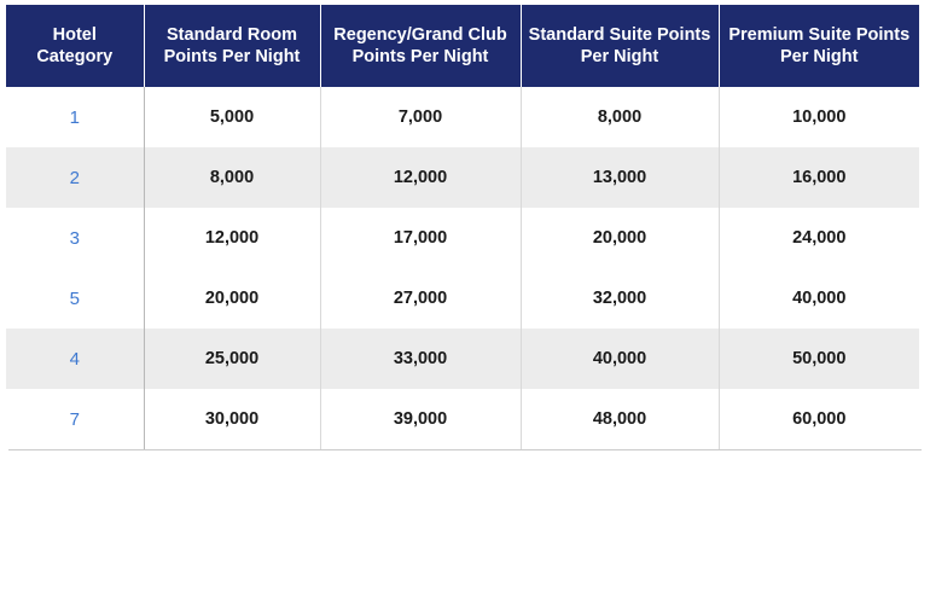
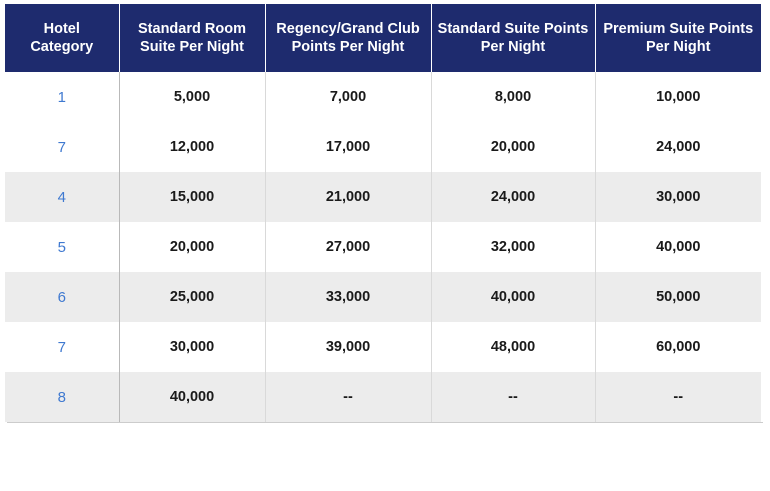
- Hotel Category	Standard Room Points Per Night	Regency/Grand Club Points Per Night	Standard Suite Points Per Night	Premium Suite Points Per Night
+ Hotel Category	Standard Room Suite Per Night	Regency/Grand Club Points Per Night	Standard Suite Points Per Night	Premium Suite Points Per Night
  1	5,000	7,000	8,000	10,000
- 2	8,000	12,000	13,000	16,000
- 3	12,000	17,000	20,000	24,000
+ 7	12,000	17,000	20,000	24,000
+ 4	15,000	21,000	24,000	30,000
  5	20,000	27,000	32,000	40,000
- 4	25,000	33,000	40,000	50,000
+ 6	25,000	33,000	40,000	50,000
  7	30,000	39,000	48,000	60,000
+ 8	40,000	--	--	--
